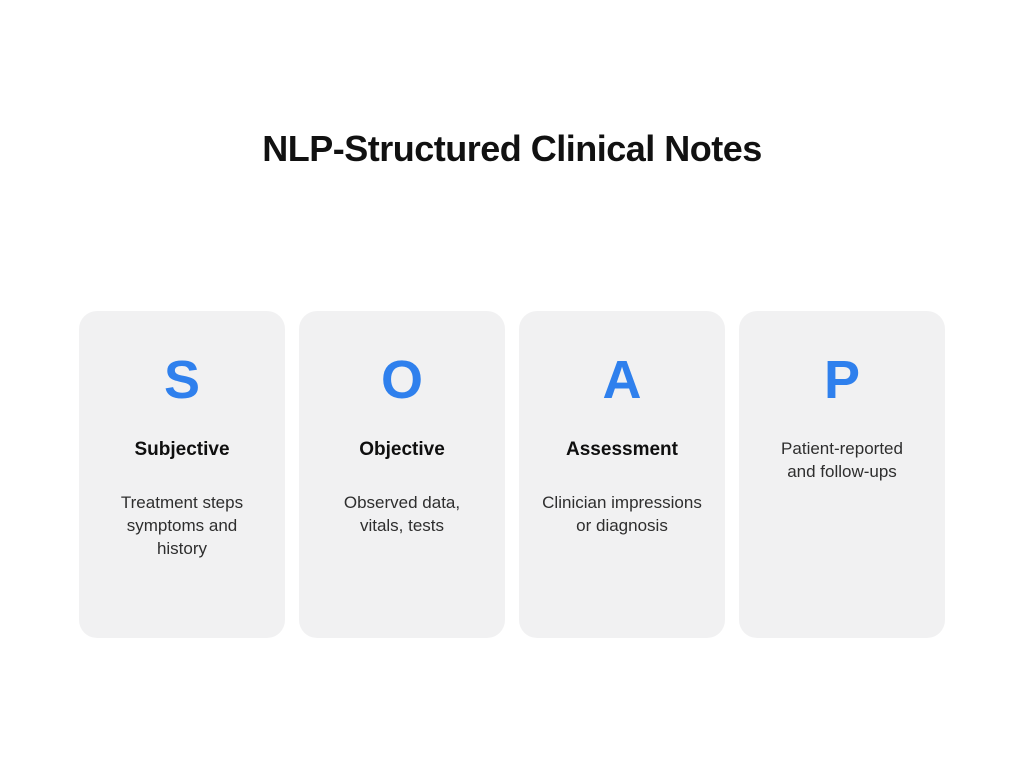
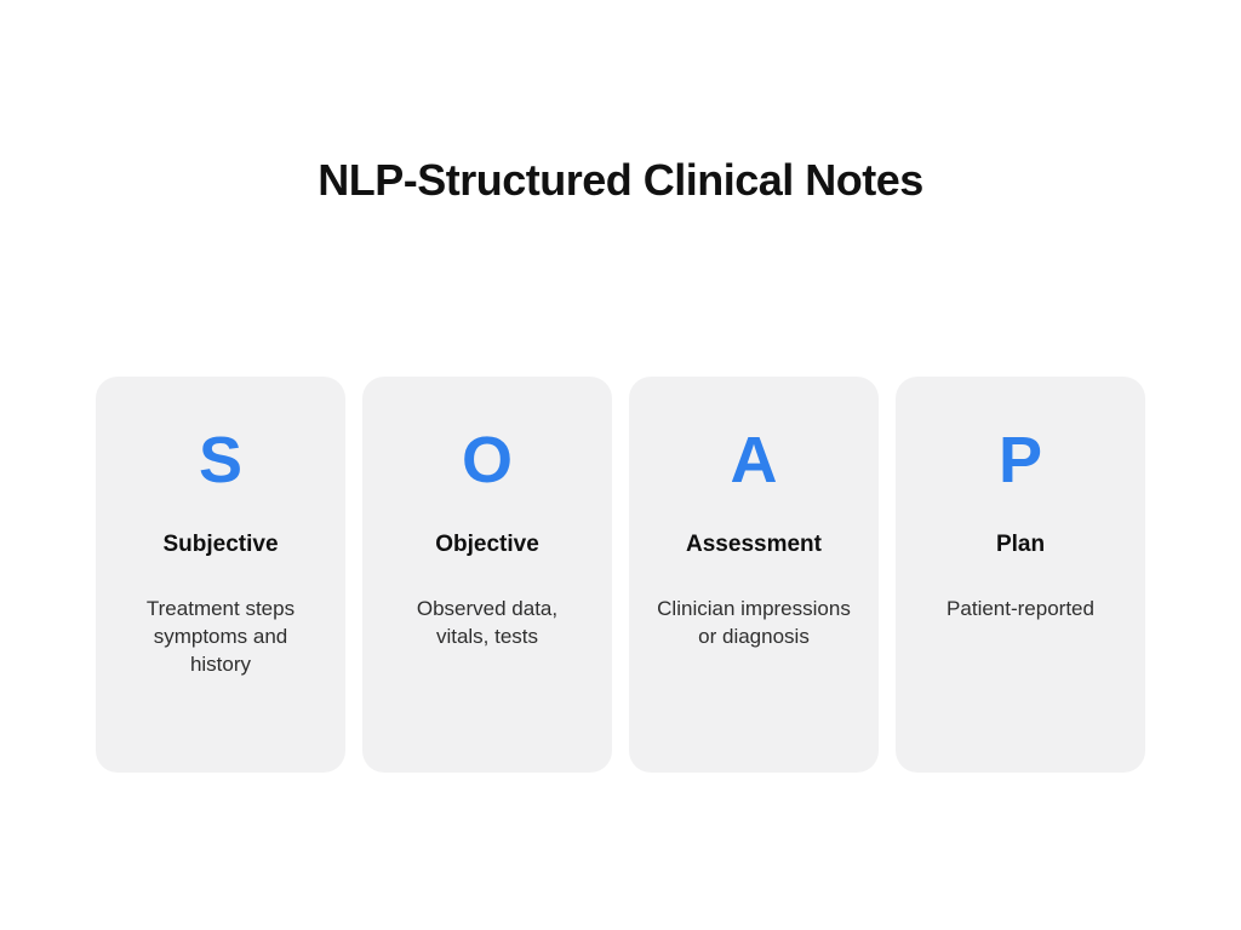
  NLP-Structured Clinical Notes
  S
  Subjective
  Treatment steps
  symptoms and
  history
  O
  Objective
  Observed data,
  vitals, tests
  A
  Assessment
  Clinician impressions
  or diagnosis
  P
+ Plan
  Patient-reported
- and follow-ups
